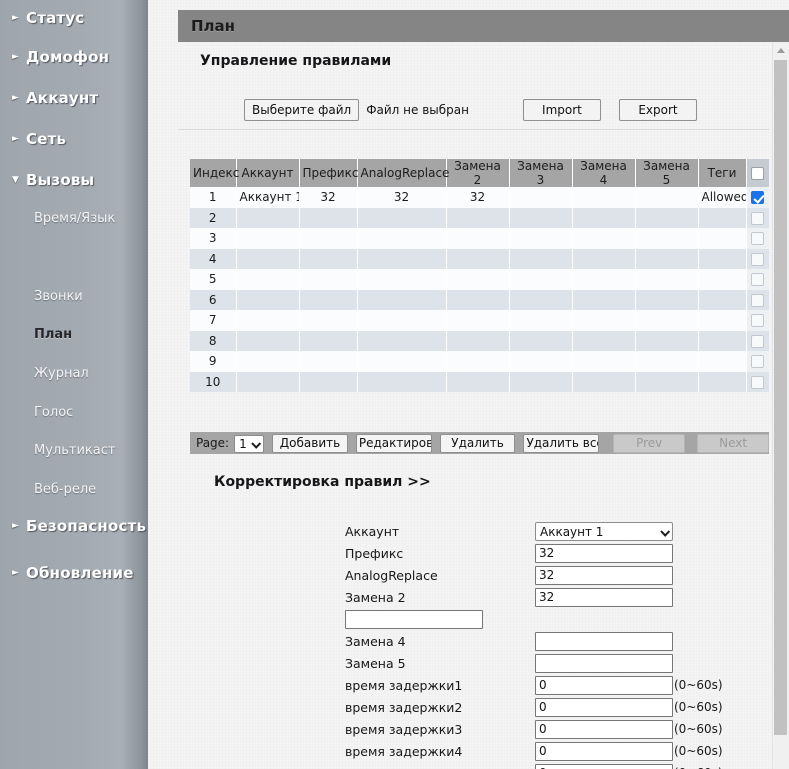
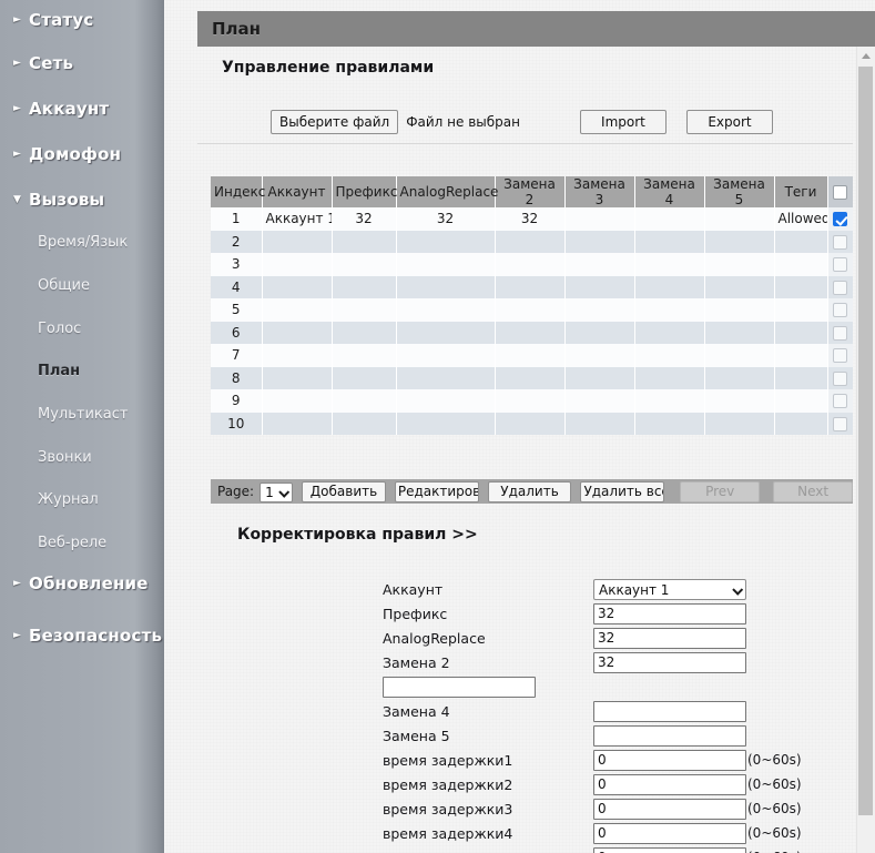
  ►
  Статус
  ►
- Домофон
+ Сеть
  ►
  Аккаунт
  ►
- Сеть
+ Домофон
  ▼
  Вызовы
  Время/Язык
+ Общие
- Звонки
+ Голос
  План
- Журнал
+ Мультикаст
- Голос
+ Звонки
- Мультикаст
+ Журнал
  Веб-реле
  ►
- Безопасность
+ Обновление
  ►
- Обновление
+ Безопасность
  План
  Управление правилами
  Выберите файл
  Файл не выбран
  Import
  Export
  Индекс	Аккаунт	Префикс	AnalogReplace	Замена 2	Замена 3	Замена 4	Замена 5	Теги
  1	Аккаунт	32	32	32				Allowed
  2
  3
  4
  5
  6
  7
  8
  9
  10
  Page:
  1
  Добавить
  Редактиров
  Удалить
  Удалить вс
  Prev
  Next
  Корректировка правил >>
  Аккаунт
  Аккаунт 1
  Префикс
  32
  AnalogReplace
  32
  Замена 2
  32
  Замена 4
  Замена 5
  время задержки1
  0
  (0~60s)
  время задержки2
  0
  (0~60s)
  время задержки3
  0
  (0~60s)
  время задержки4
  0
  (0~60s)
